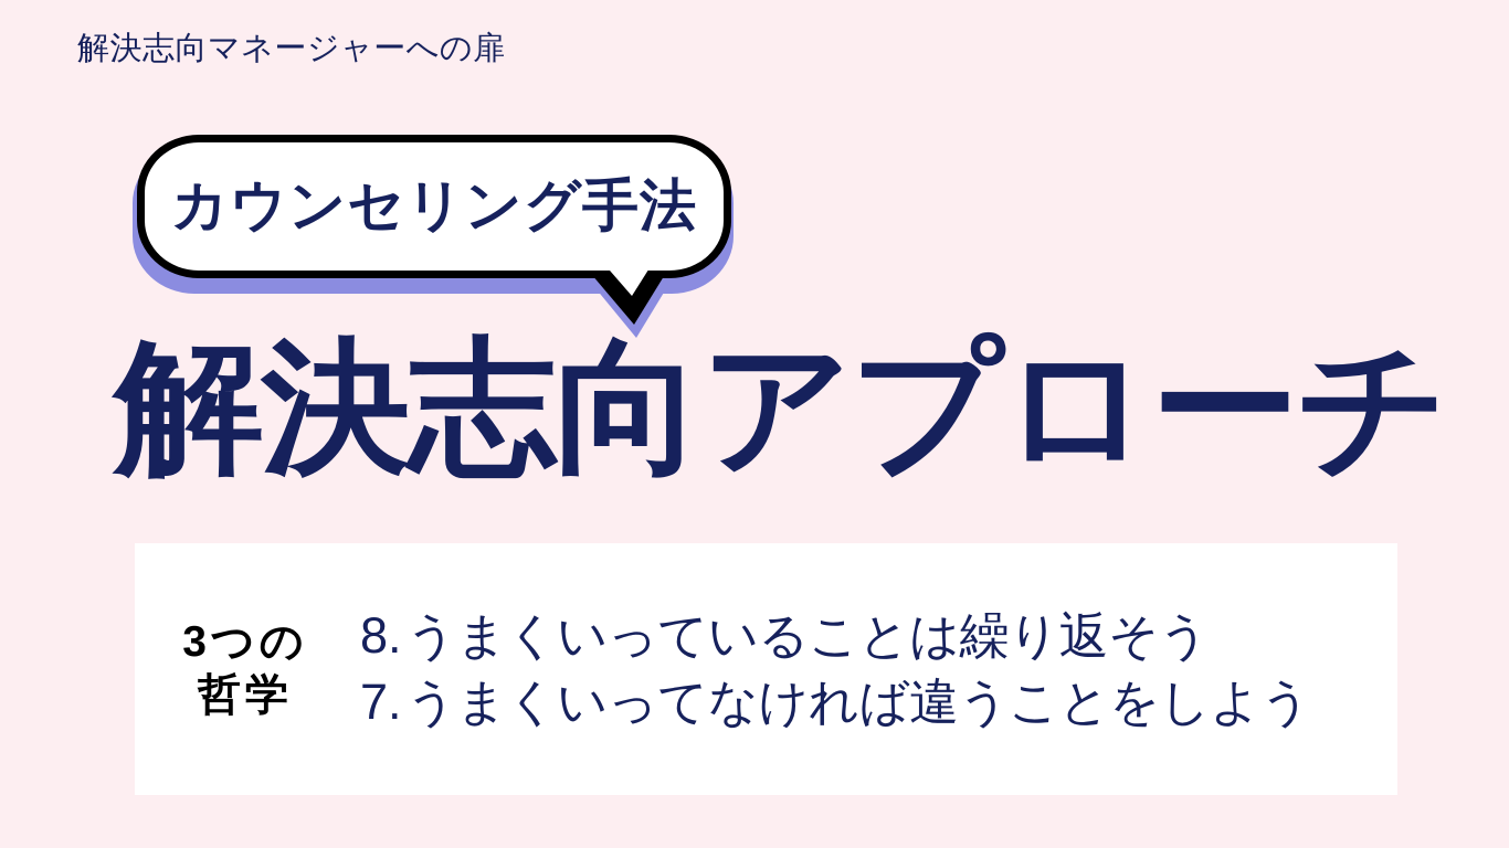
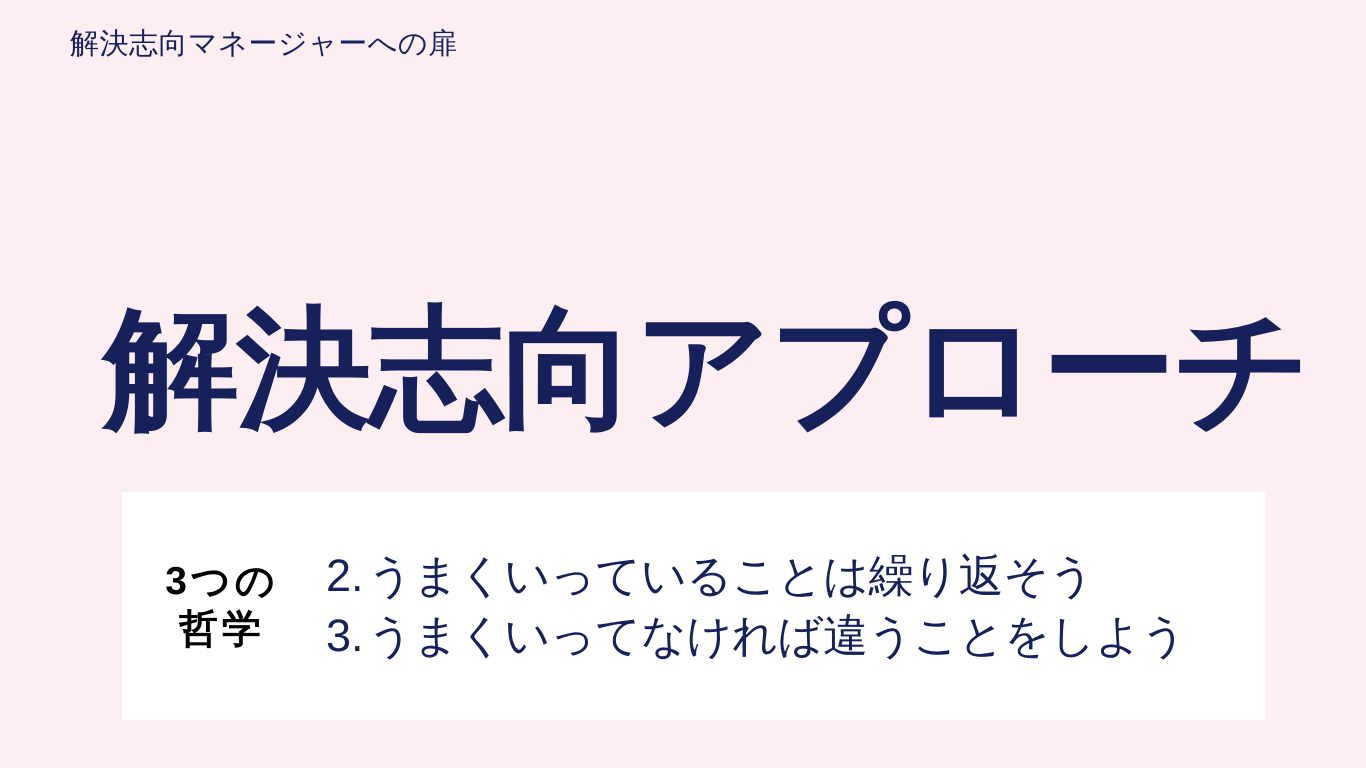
  解決志向マネージャーへの扉
- カウンセリング手法
  解決志向アプローチ
  3つの
  哲学
- 8.
+ 2.
  うまくいっていることは繰り返そう
- 7.
+ 3.
  うまくいってなければ違うことをしよう
